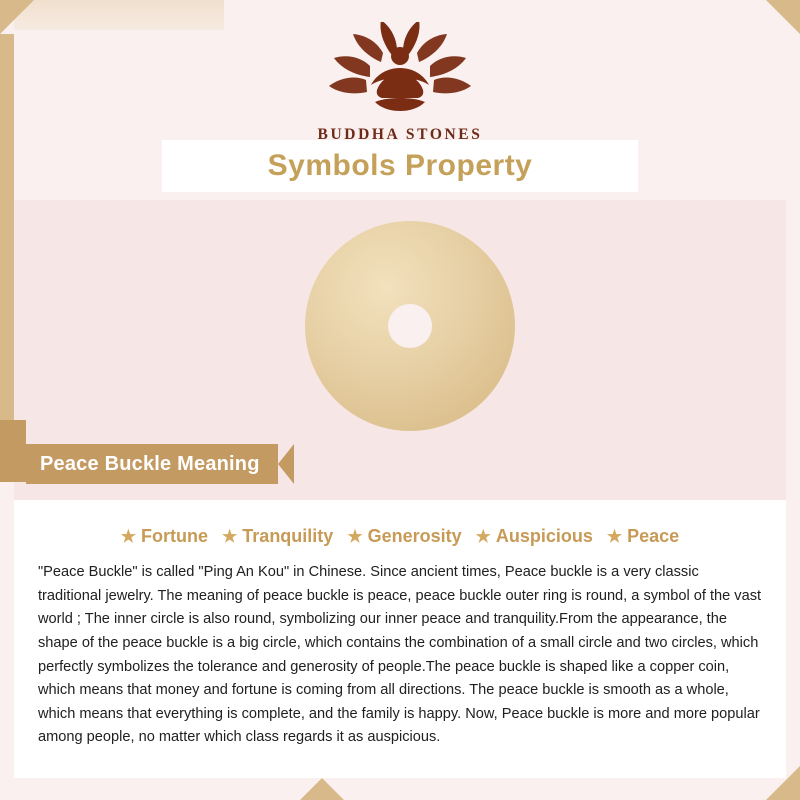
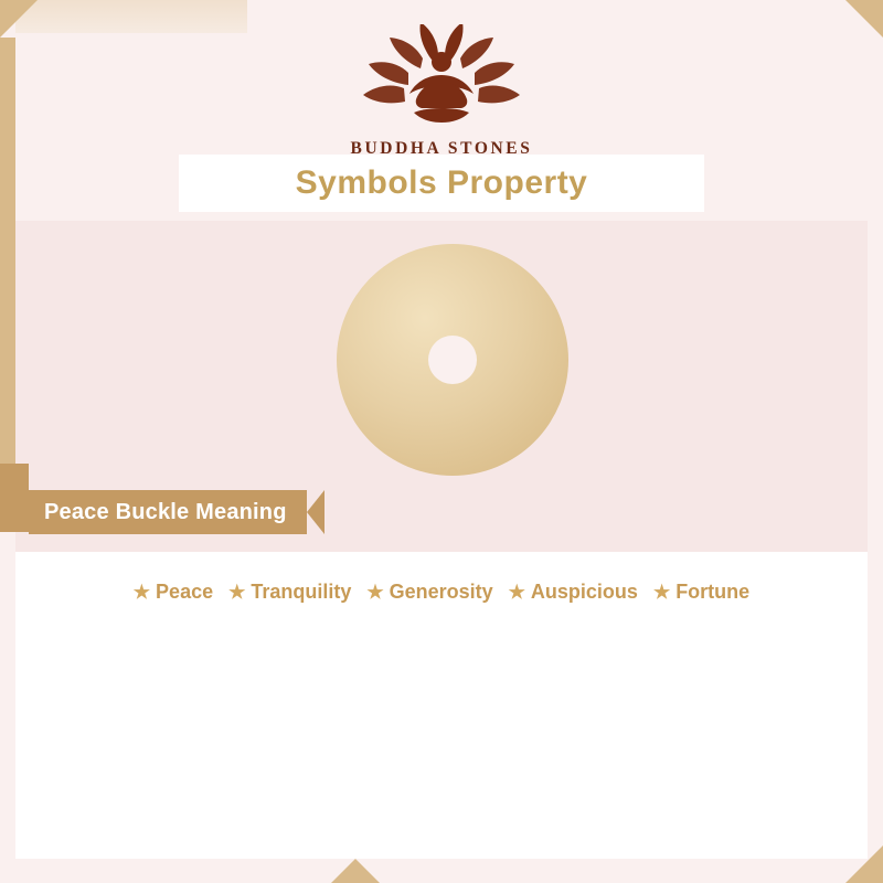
  BUDDHA STONES
  Symbols Property
  Peace Buckle Meaning
  ★
- Fortune
+ Peace
  ★
  Tranquility
  ★
  Generosity
  ★
  Auspicious
  ★
- Peace
+ Fortune
- "Peace Buckle" is called "Ping An Kou" in Chinese. Since ancient times, Peace buckle is a very classic traditional jewelry. The meaning of peace buckle is peace, peace buckle outer ring is round, a symbol of the vast world ; The inner circle is also round, symbolizing our inner peace and tranquility.From the appearance, the shape of the peace buckle is a big circle, which contains the combination of a small circle and two circles, which perfectly symbolizes the tolerance and generosity of people.The peace buckle is shaped like a copper coin, which means that money and fortune is coming from all directions. The peace buckle is smooth as a whole, which means that everything is complete, and the family is happy. Now, Peace buckle is more and more popular among people, no matter which class regards it as auspicious.
